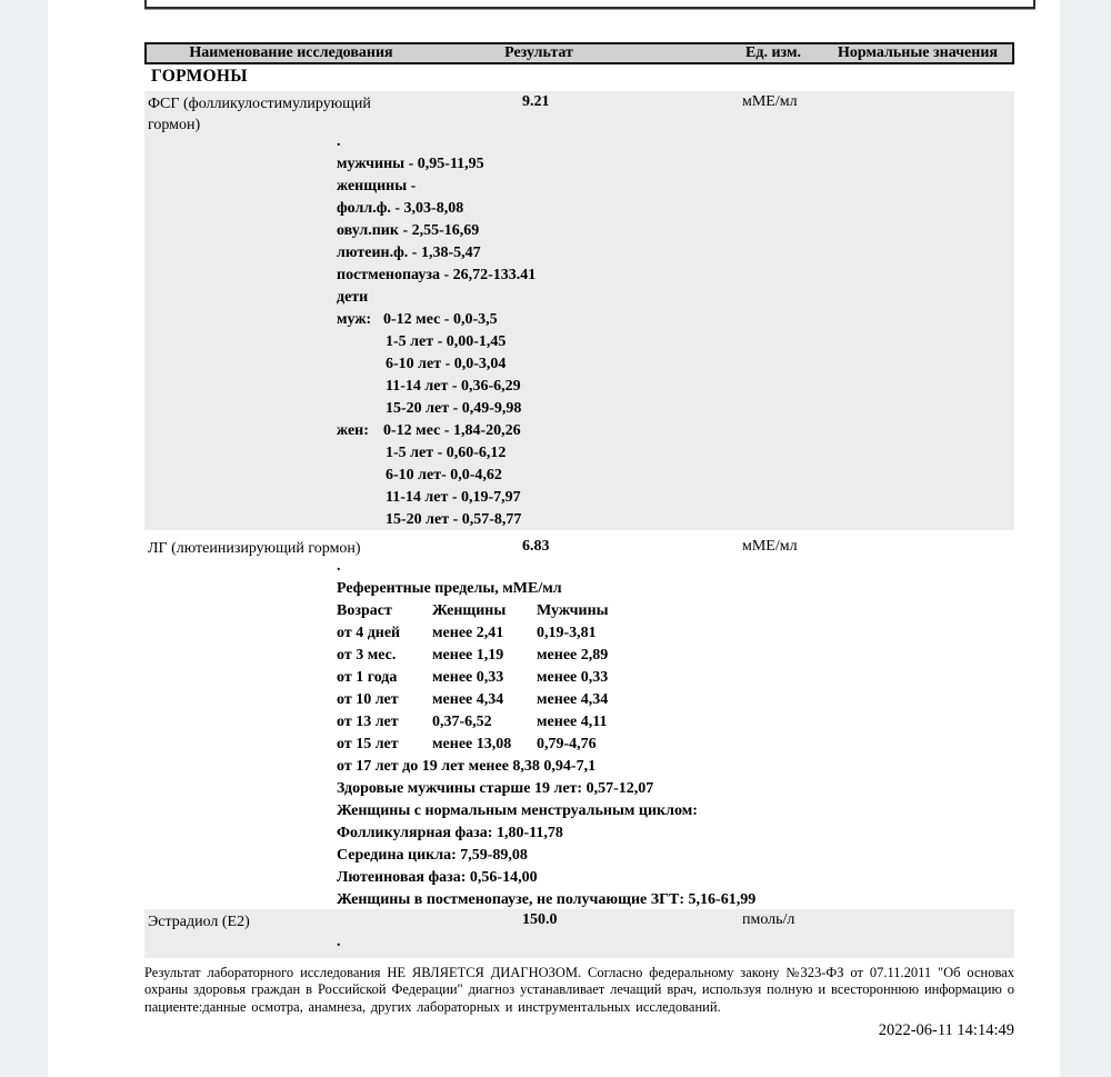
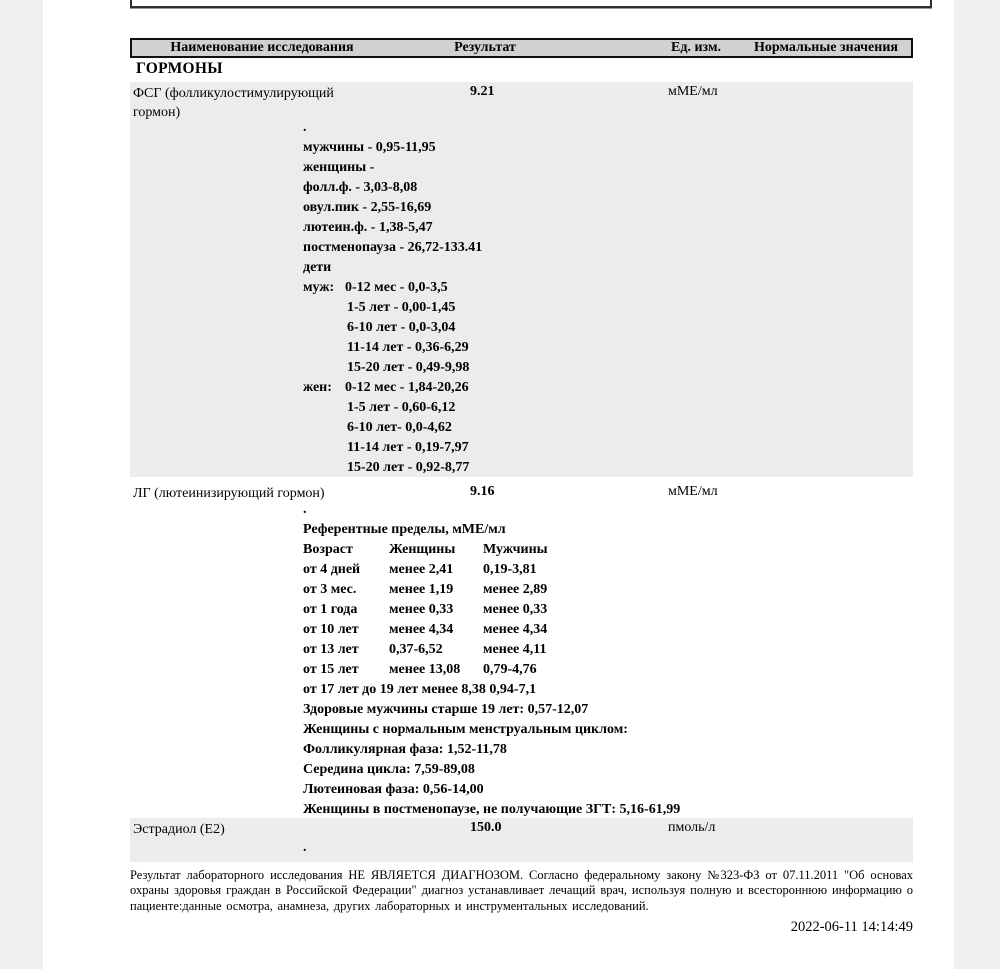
  Наименование исследования
  Результат
  Ед. изм.
  Нормальные значения
  ГОРМОНЫ
  ФСГ (фолликулостимулирующий гормон)
  9.21
  мМЕ/мл
  .
  мужчины - 0,95-11,95
  женщины -
  фолл.ф. - 3,03-8,08
  овул.пик - 2,55-16,69
  лютеин.ф. - 1,38-5,47
  постменопауза - 26,72-133.41
  дети
  муж: 0-12 мес - 0,0-3,5
  1-5 лет - 0,00-1,45
  6-10 лет - 0,0-3,04
  11-14 лет - 0,36-6,29
  15-20 лет - 0,49-9,98
  жен: 0-12 мес - 1,84-20,26
  1-5 лет - 0,60-6,12
  6-10 лет- 0,0-4,62
  11-14 лет - 0,19-7,97
- 15-20 лет - 0,57-8,77
+ 15-20 лет - 0,92-8,77
  ЛГ (лютеинизирующий гормон)
- 6.83
+ 9.16
  мМЕ/мл
  .
  Референтные пределы, мМЕ/мл
  Возраст
  Женщины
  Мужчины
  от 4 дней
  менее 2,41
  0,19-3,81
  от 3 мес.
  менее 1,19
  менее 2,89
  от 1 года
  менее 0,33
  менее 0,33
  от 10 лет
  менее 4,34
  менее 4,34
  от 13 лет
  0,37-6,52
  менее 4,11
  от 15 лет
  менее 13,08
  0,79-4,76
  от 17 лет до 19 лет менее 8,38 0,94-7,1
  Здоровые мужчины старше 19 лет: 0,57-12,07
  Женщины с нормальным менструальным циклом:
- Фолликулярная фаза: 1,80-11,78
+ Фолликулярная фаза: 1,52-11,78
  Середина цикла: 7,59-89,08
  Лютеиновая фаза: 0,56-14,00
  Женщины в постменопаузе, не получающие ЗГТ: 5,16-61,99
  Эстрадиол (E2)
  150.0
  пмоль/л
  .
  Результат лабораторного исследования НЕ ЯВЛЯЕТСЯ ДИАГНОЗОМ. Согласно федеральному закону №323-ФЗ от 07.11.2011 "Об основах охраны здоровья граждан в Российской Федерации" диагноз устанавливает лечащий врач, используя полную и всестороннюю информацию о пациенте:данные осмотра, анамнеза, других лабораторных и инструментальных исследований.
  2022-06-11 14:14:49
